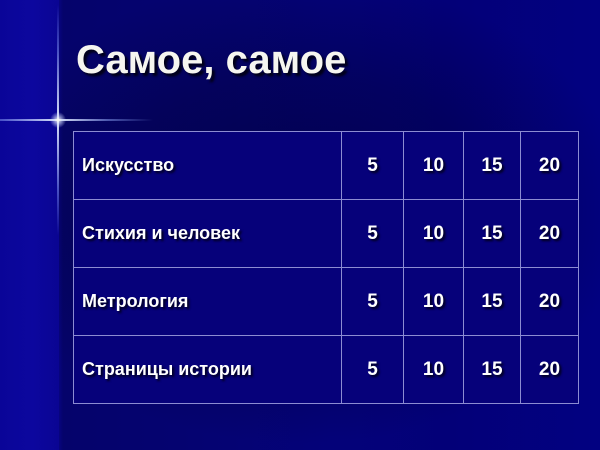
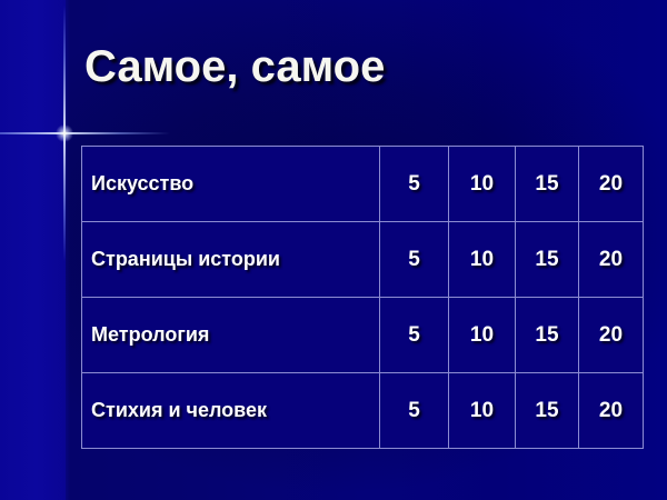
  Самое, самое
  Искусство	5	10	15	20
- Стихия и человек	5	10	15	20
+ Страницы истории	5	10	15	20
  Метрология	5	10	15	20
- Страницы истории	5	10	15	20
+ Стихия и человек	5	10	15	20
